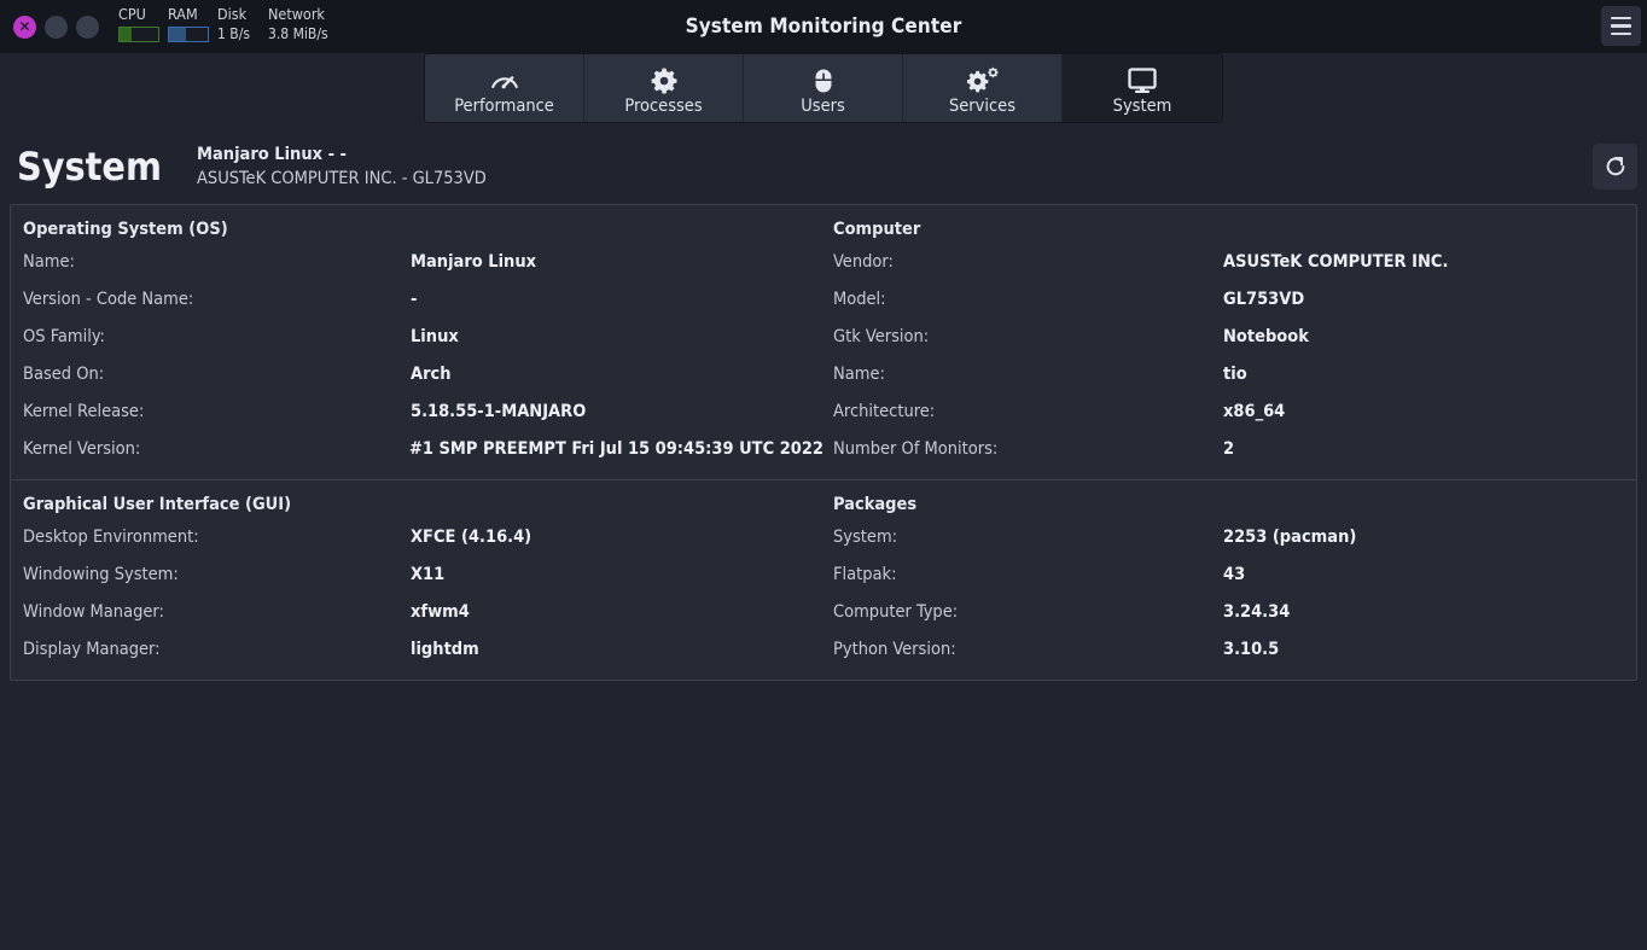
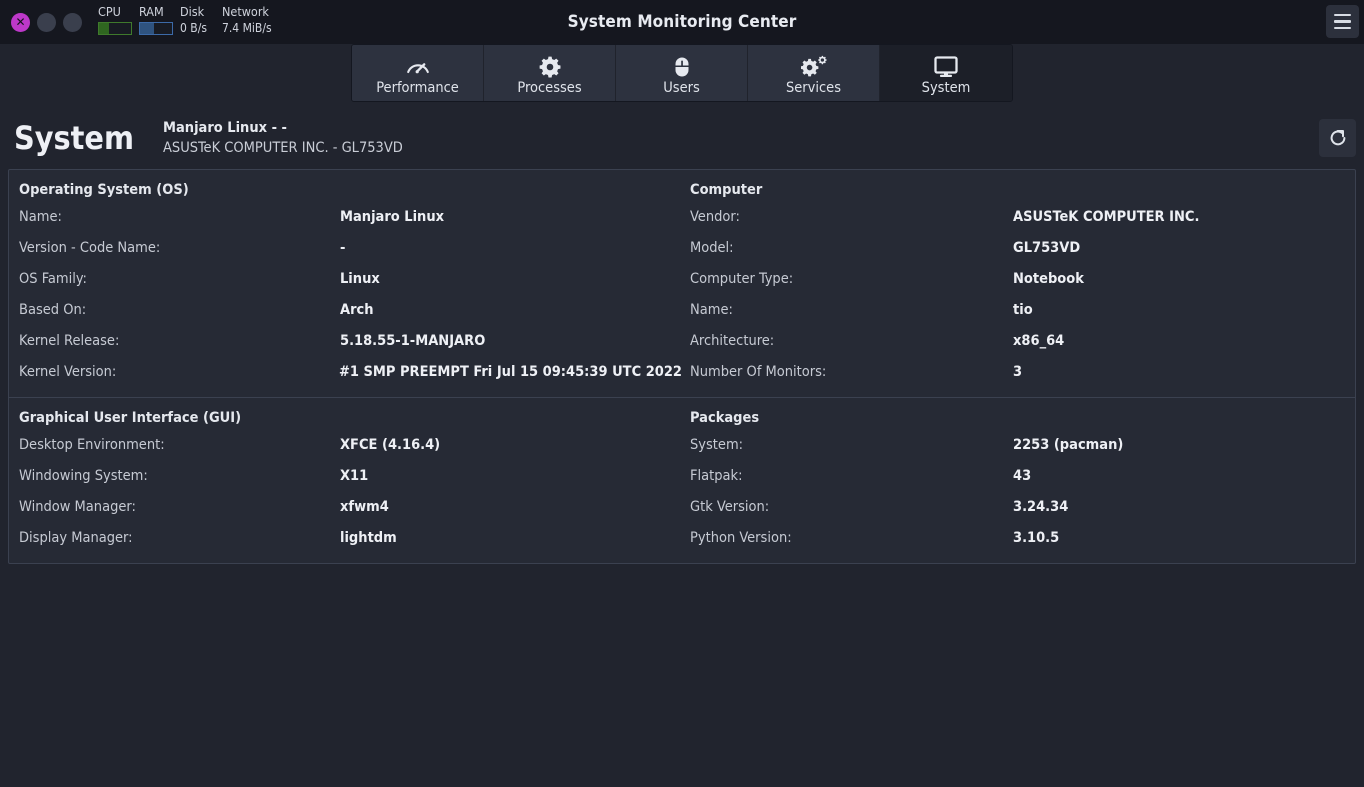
  ✕
  CPU
  RAM
  Disk
- 1 B/s
+ 0 B/s
  Network
- 3.8 MiB/s
+ 7.4 MiB/s
  System Monitoring Center
  Performance
  Processes
  Users
  Services
  System
  System
  Manjaro Linux - -
  ASUSTeK COMPUTER INC. - GL753VD
  Operating System (OS)
  Computer
  Name:
  Manjaro Linux
  Vendor:
  ASUSTeK COMPUTER INC.
  Version - Code Name:
  -
  Model:
  GL753VD
  OS Family:
  Linux
- Gtk Version:
+ Computer Type:
  Notebook
  Based On:
  Arch
  Name:
  tio
  Kernel Release:
  5.18.55-1-MANJARO
  Architecture:
  x86_64
  Kernel Version:
  #1 SMP PREEMPT Fri Jul 15 09:45:39 UTC 2022
  Number Of Monitors:
- 2
+ 3
  Graphical User Interface (GUI)
  Packages
  Desktop Environment:
  XFCE (4.16.4)
  System:
  2253 (pacman)
  Windowing System:
  X11
  Flatpak:
  43
  Window Manager:
  xfwm4
- Computer Type:
+ Gtk Version:
  3.24.34
  Display Manager:
  lightdm
  Python Version:
  3.10.5
